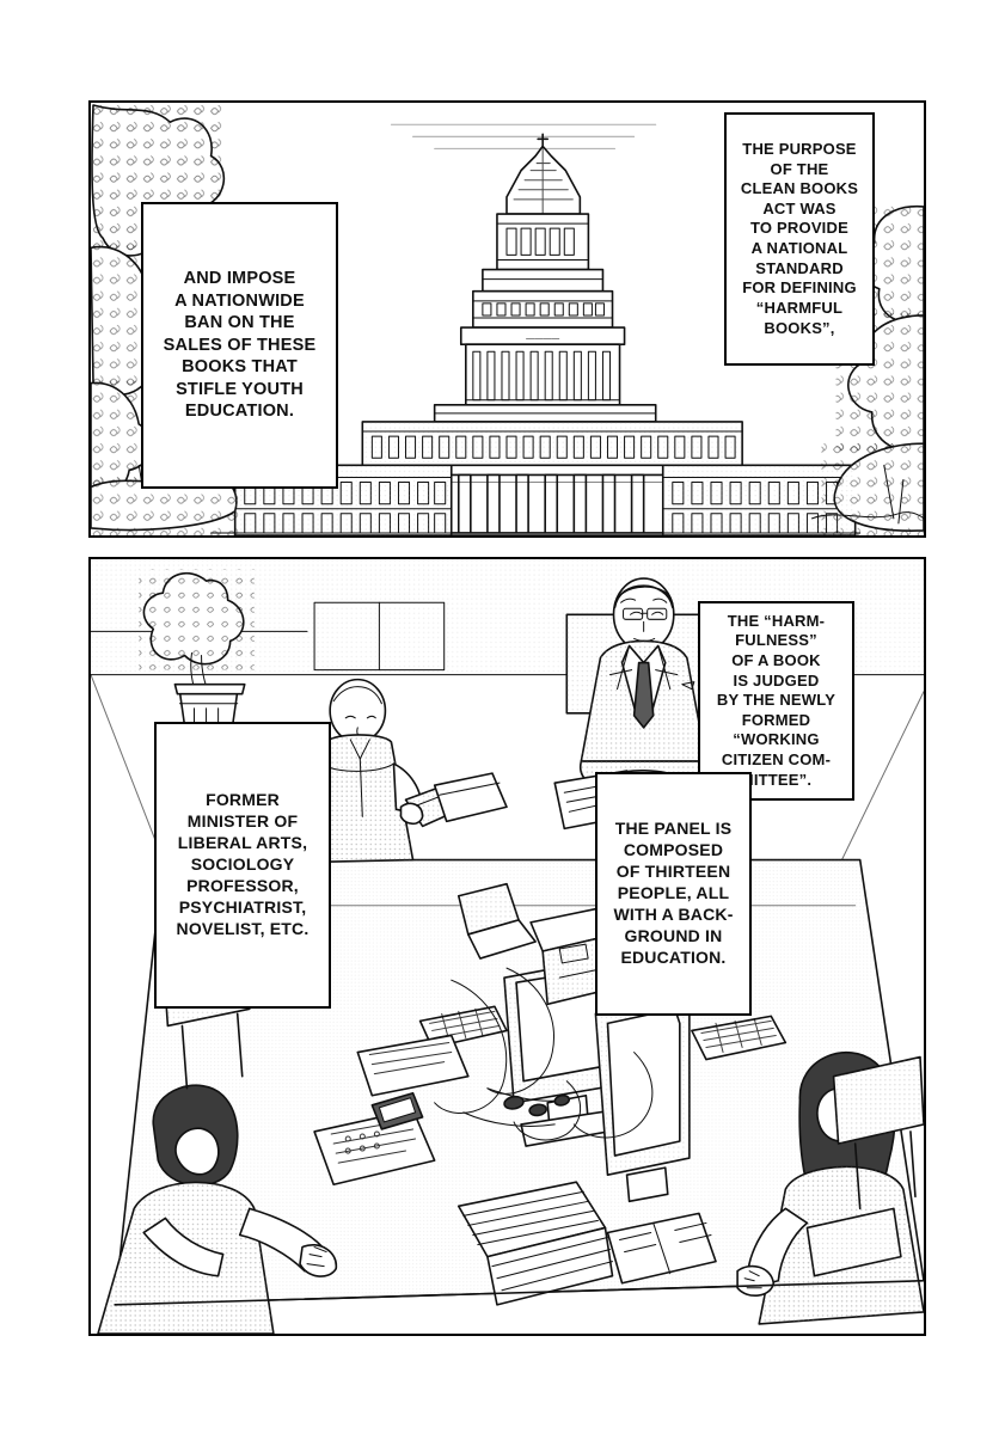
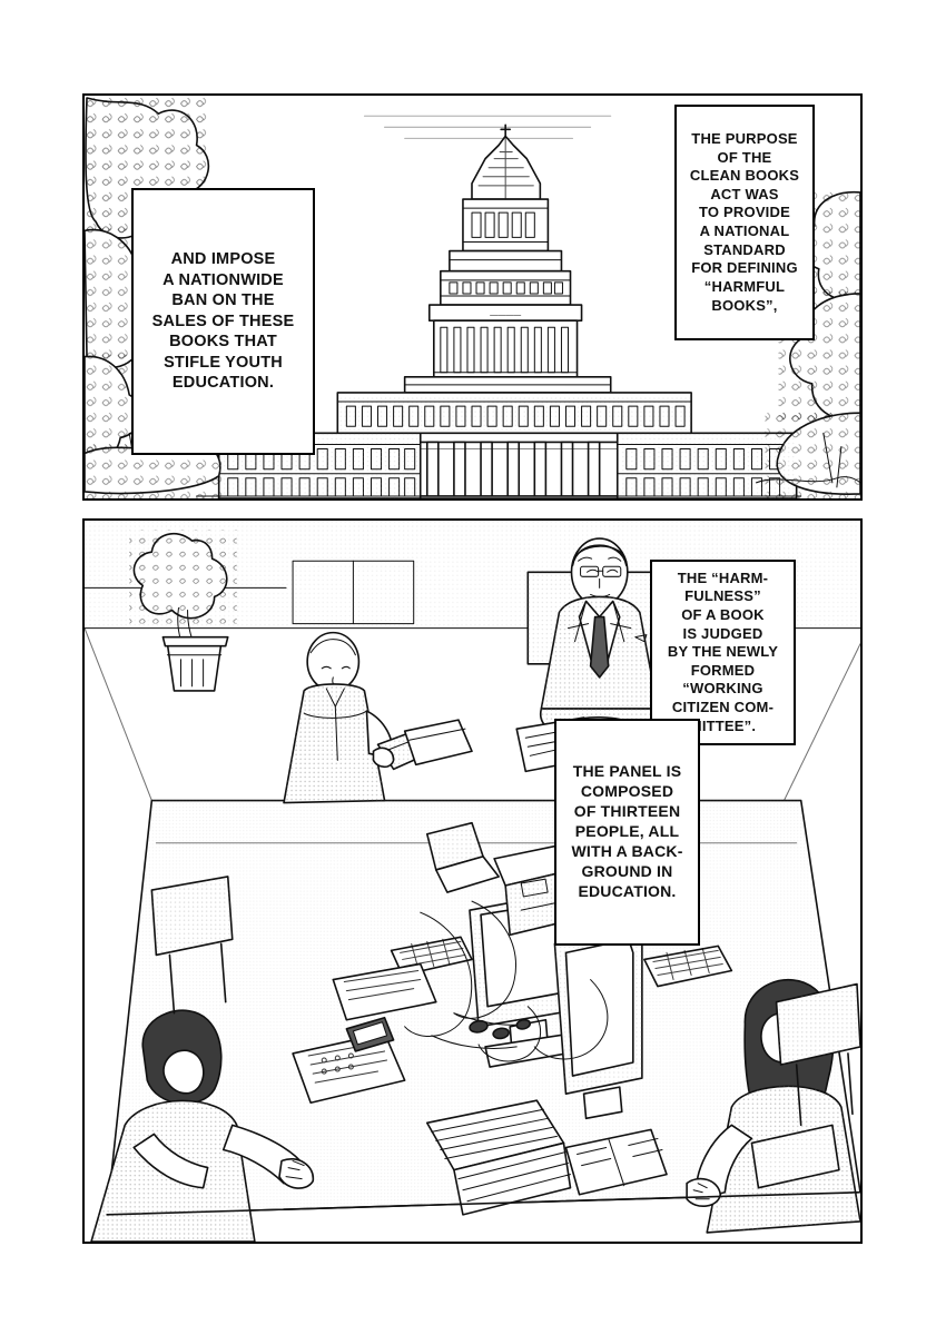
  AND IMPOSE
  A NATIONWIDE
  BAN ON THE
  SALES OF THESE
  BOOKS THAT
  STIFLE YOUTH
  EDUCATION.
  THE PURPOSE
  OF THE
  CLEAN BOOKS
  ACT WAS
  TO PROVIDE
  A NATIONAL
  STANDARD
  FOR DEFINING
  “HARMFUL
  BOOKS”,
- FORMER
- MINISTER OF
- LIBERAL ARTS,
- SOCIOLOGY
- PROFESSOR,
- PSYCHIATRIST,
- NOVELIST, ETC.
  THE “HARM-
  FULNESS”
  OF A BOOK
  IS JUDGED
  BY THE NEWLY
  FORMED
  “WORKING
  CITIZEN COM-
  ITTEE”.
  THE PANEL IS
  COMPOSED
  OF THIRTEEN
  PEOPLE, ALL
  WITH A BACK-
  GROUND IN
  EDUCATION.
